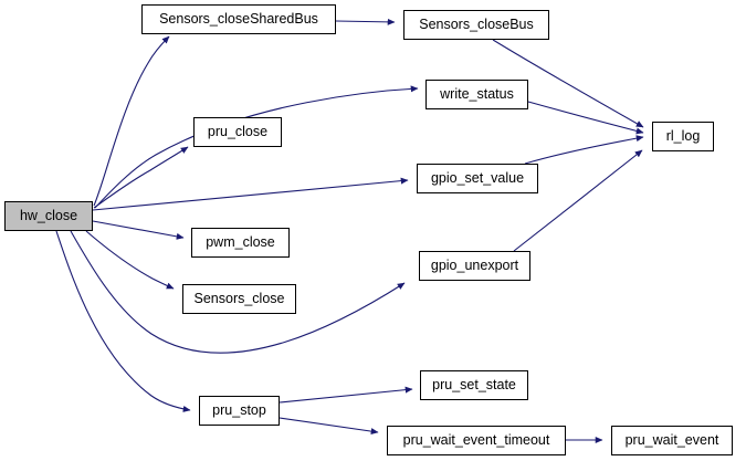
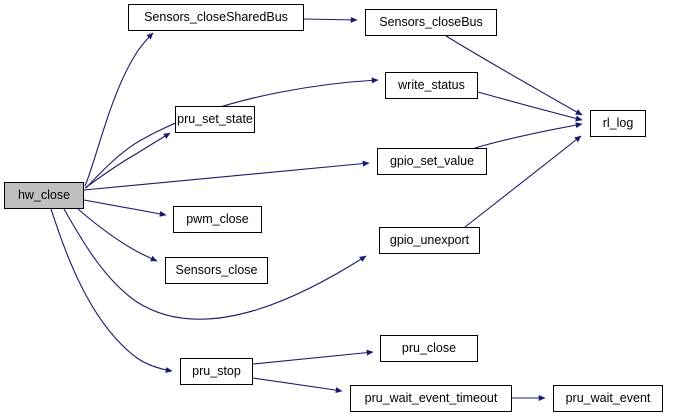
  hw_close
  Sensors_closeSharedBus
  Sensors_closeBus
  write_status
  rl_log
- pru_close
+ pru_set_state
  gpio_set_value
  pwm_close
  gpio_unexport
  Sensors_close
  pru_stop
- pru_set_state
+ pru_close
  pru_wait_event_timeout
  pru_wait_event
